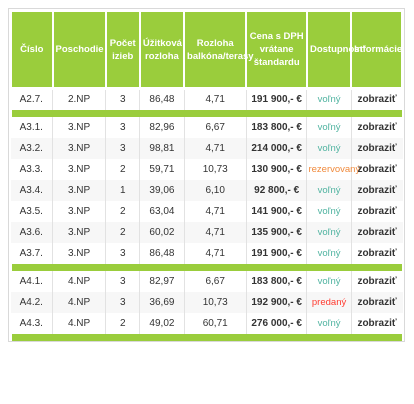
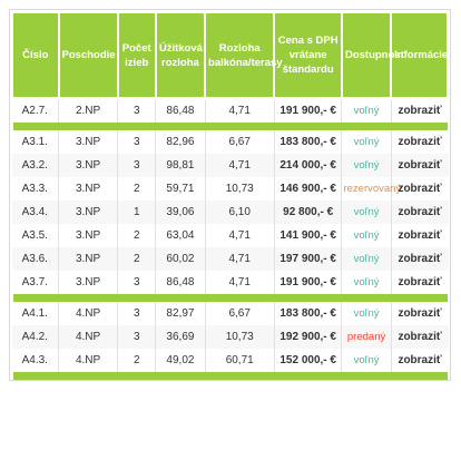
  Číslo	Poschodie	Počet izieb	Úžitková rozloha	Rozloha balkóna/terasy	Cena s DPH vrátane štandardu	Dostupno	Informácie
  A2.7.	2.NP	3	86,48	4,71	191 900,- €	voľný	zobraziť
  A3.1.	3.NP	3	82,96	6,67	183 800,- €	voľný	zobraziť
  A3.2.	3.NP	3	98,81	4,71	214 000,- €	voľný	zobraziť
- A3.3.	3.NP	2	59,71	10,73	130 900,- €	rezervovan	zobraziť
+ A3.3.	3.NP	2	59,71	10,73	146 900,- €	rezervovan	zobraziť
  A3.4.	3.NP	1	39,06	6,10	92 800,- €	voľný	zobraziť
  A3.5.	3.NP	2	63,04	4,71	141 900,- €	voľný	zobraziť
- A3.6.	3.NP	2	60,02	4,71	135 900,- €	voľný	zobraziť
+ A3.6.	3.NP	2	60,02	4,71	197 900,- €	voľný	zobraziť
  A3.7.	3.NP	3	86,48	4,71	191 900,- €	voľný	zobraziť
  A4.1.	4.NP	3	82,97	6,67	183 800,- €	voľný	zobraziť
  A4.2.	4.NP	3	36,69	10,73	192 900,- €	predaný	zobraziť
- A4.3.	4.NP	2	49,02	60,71	276 000,- €	voľný	zobraziť
+ A4.3.	4.NP	2	49,02	60,71	152 000,- €	voľný	zobraziť
